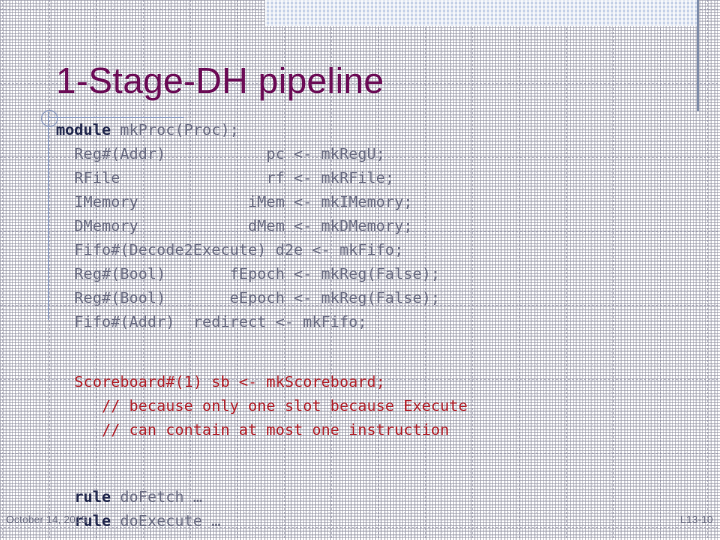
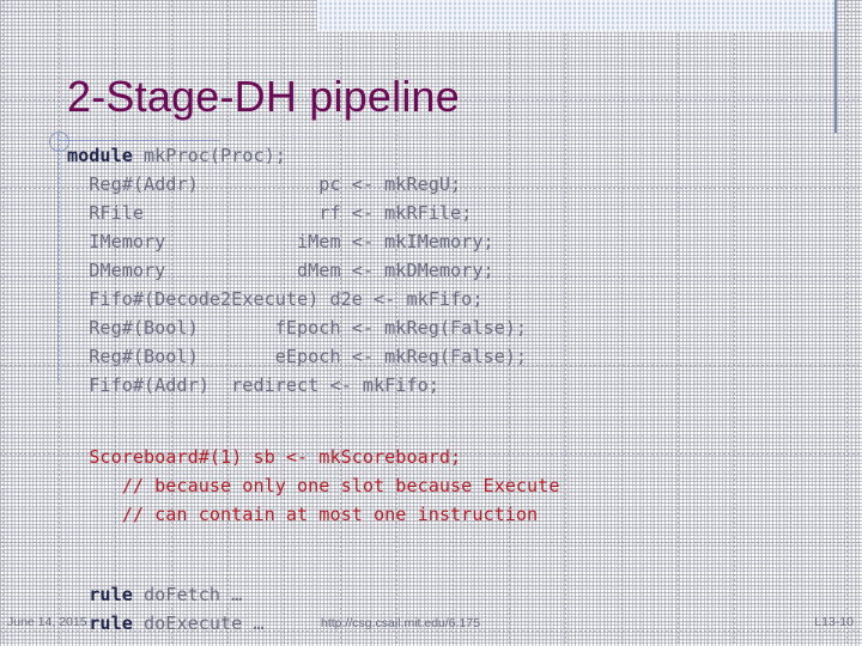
- 1-Stage-DH pipeline
+ 2-Stage-DH pipeline
  module mkProc(Proc); Reg#(Addr) pc <- mkRegU; RFile rf <- mkRFile; IMemory iMem <- mkIMemory; DMemory dMem <- mkDMemory; Fifo#(Decode2Execute) d2e <- mkFifo; Reg#(Bool) fEpoch <- mkReg(False); Reg#(Bool) eEpoch <- mkReg(False); Fifo#(Addr) redirect <- mkFifo; Scoreboard#(1) sb <- mkScoreboard; // because only one slot because Execute // can contain at most one instruction rule doFetch … rule doExecute …
- October 14, 2015
+ June 14, 2015
+ http://csg.csail.mit.edu/6.175
  L13-10
